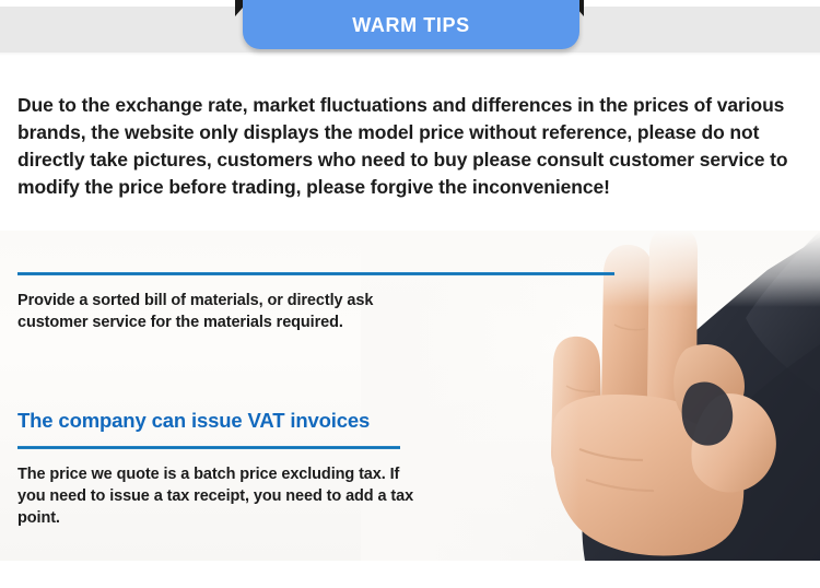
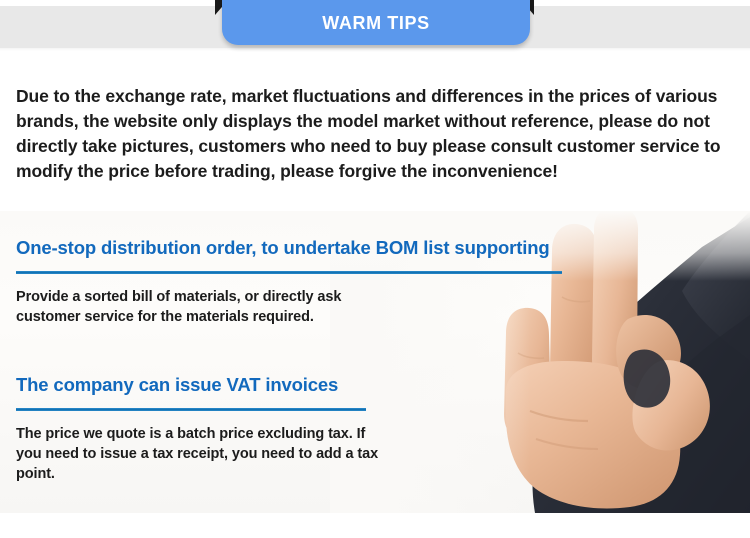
  WARM TIPS
- Due to the exchange rate, market fluctuations and differences in the prices of various brands, the website only displays the model price without reference, please do not directly take pictures, customers who need to buy please consult customer service to modify the price before trading, please forgive the inconvenience!
+ Due to the exchange rate, market fluctuations and differences in the prices of various brands, the website only displays the model market without reference, please do not directly take pictures, customers who need to buy please consult customer service to modify the price before trading, please forgive the inconvenience!
+ One-stop distribution order, to undertake BOM list supporting
  Provide a sorted bill of materials, or directly ask customer service for the materials required.
  The company can issue VAT invoices
  The price we quote is a batch price excluding tax. If you need to issue a tax receipt, you need to add a tax point.
